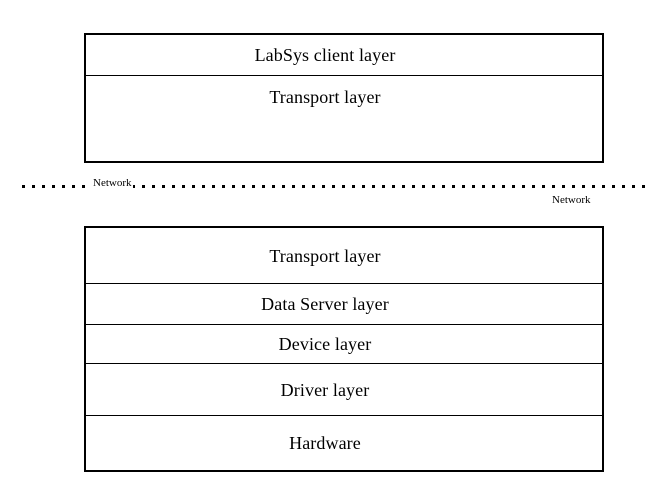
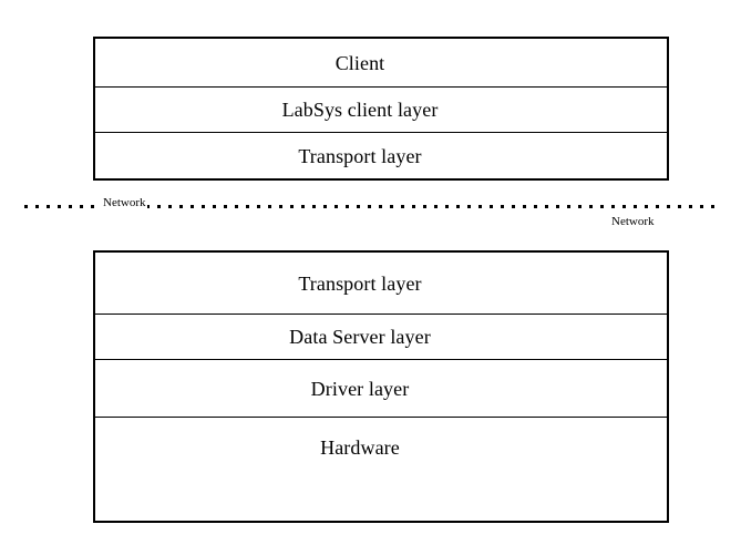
+ Client
  LabSys client layer
  Transport layer
  Network
  Network
  Transport layer
  Data Server layer
- Device layer
  Driver layer
  Hardware
